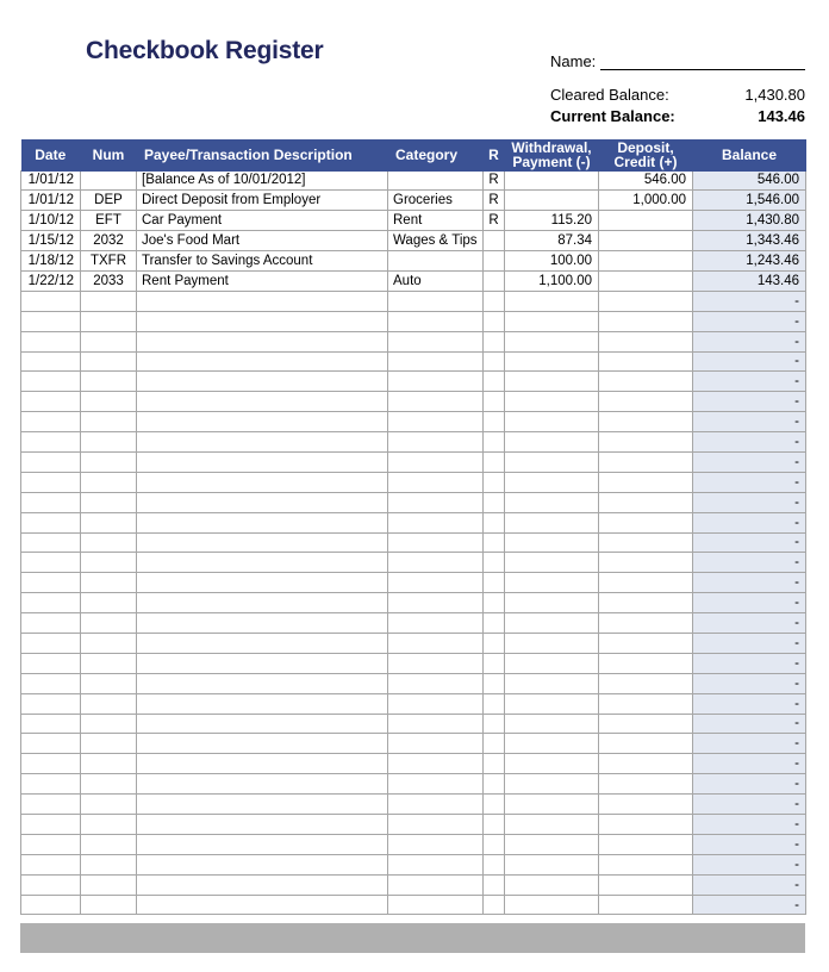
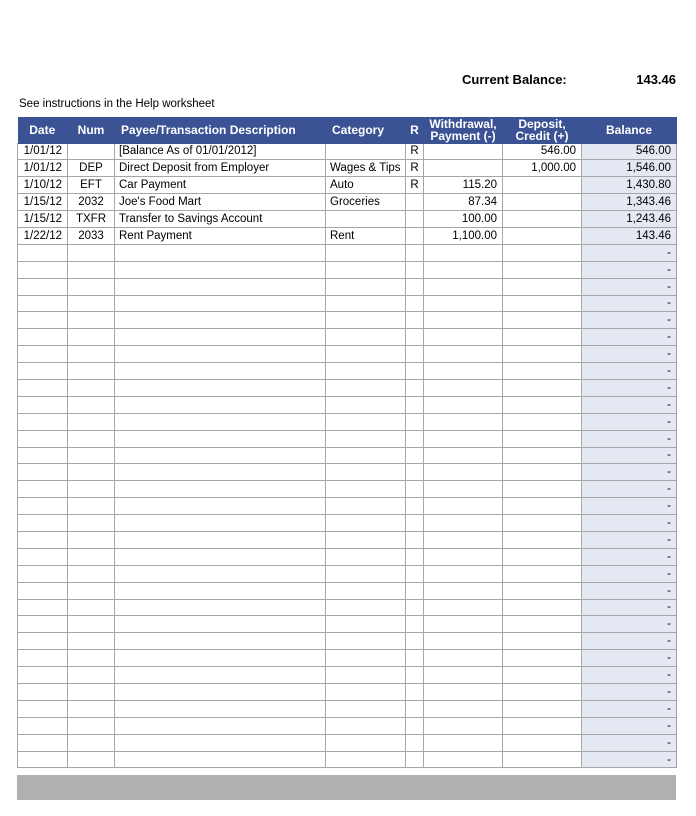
- Checkbook Register
- Name:
- Cleared Balance:
- 1,430.80
  Current Balance:
  143.46
+ See instructions in the Help worksheet
  Date	Num	Payee/Transaction Description	Category	R	Withdrawal, Payment (-)	Deposit, Credit (+)	Balance
- 1/01/12		[Balance As of 10/01/2012]		R		546.00	546.00
+ 1/01/12		[Balance As of 01/01/2012]		R		546.00	546.00
- 1/01/12	DEP	Direct Deposit from Employer	Groceries	R		1,000.00	1,546.00
+ 1/01/12	DEP	Direct Deposit from Employer	Wages & Tips	R		1,000.00	1,546.00
- 1/10/12	EFT	Car Payment	Rent	R	115.20		1,430.80
+ 1/10/12	EFT	Car Payment	Auto	R	115.20		1,430.80
- 1/15/12	2032	Joe's Food Mart	Wages & Tips		87.34		1,343.46
+ 1/15/12	2032	Joe's Food Mart	Groceries		87.34		1,343.46
- 1/18/12	TXFR	Transfer to Savings Account			100.00		1,243.46
+ 1/15/12	TXFR	Transfer to Savings Account			100.00		1,243.46
- 1/22/12	2033	Rent Payment	Auto		1,100.00		143.46
+ 1/22/12	2033	Rent Payment	Rent		1,100.00		143.46
  							-
  							-
  							-
  							-
  							-
  							-
  							-
  							-
  							-
  							-
  							-
  							-
  							-
  							-
  							-
  							-
  							-
  							-
  							-
  							-
  							-
  							-
  							-
  							-
  							-
  							-
  							-
  							-
  							-
  							-
  							-
